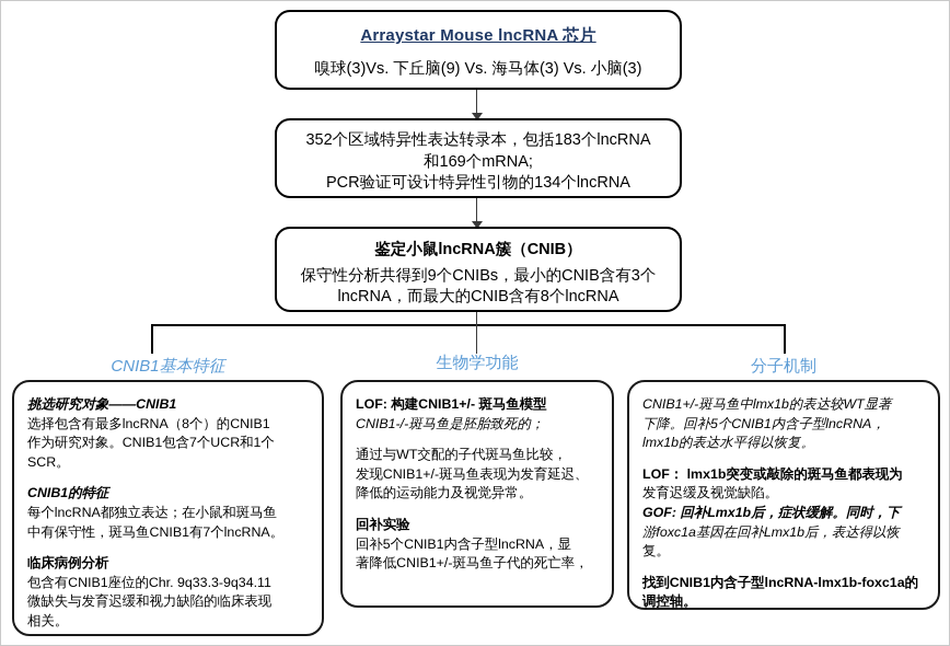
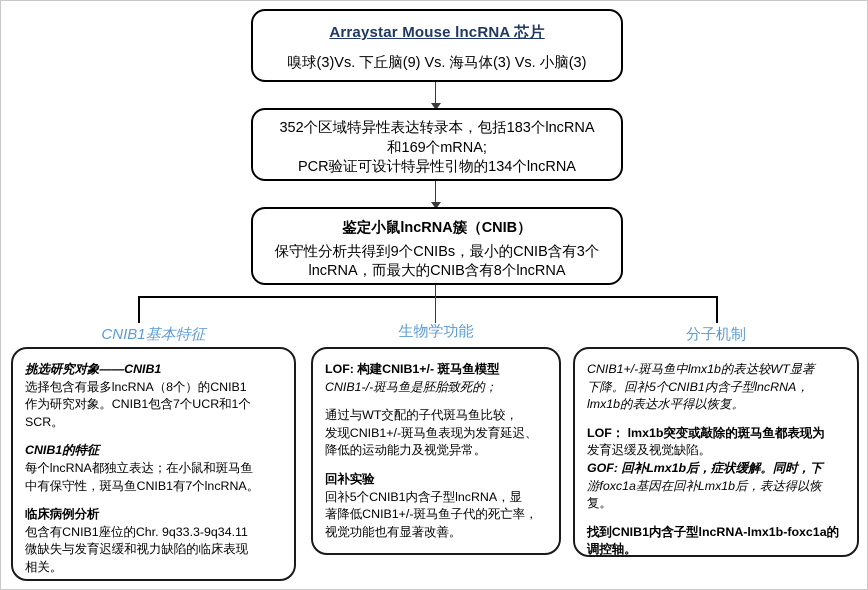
  Arraystar Mouse lncRNA 芯片
  嗅球(3)Vs. 下丘脑(9) Vs. 海马体(3) Vs. 小脑(3)
  352个区域特异性表达转录本，包括183个lncRNA
  和169个mRNA;
  PCR验证可设计特异性引物的134个lncRNA
  鉴定小鼠lncRNA簇（CNIB）
  保守性分析共得到9个CNIBs，最小的CNIB含有3个
  lncRNA，而最大的CNIB含有8个lncRNA
  CNIB1基本特征
  生物学功能
  分子机制
  挑选研究对象——CNIB1
  选择包含有最多lncRNA（8个）的CNIB1
  作为研究对象。CNIB1包含7个UCR和1个
  SCR。
  CNIB1的特征
  每个lncRNA都独立表达；在小鼠和斑马鱼
  中有保守性，斑马鱼CNIB1有7个lncRNA。
  临床病例分析
  包含有CNIB1座位的Chr. 9q33.3-9q34.11
  微缺失与发育迟缓和视力缺陷的临床表现
  相关。
  LOF: 构建CNIB1+/- 斑马鱼模型
  CNIB1-/-斑马鱼是胚胎致死的；
  通过与WT交配的子代斑马鱼比较，
  发现CNIB1+/-斑马鱼表现为发育延迟、
  降低的运动能力及视觉异常。
  回补实验
  回补5个CNIB1内含子型lncRNA，显
  著降低CNIB1+/-斑马鱼子代的死亡率，
+ 视觉功能也有显著改善。
  CNIB1+/-斑马鱼中lmx1b的表达较WT显著
  下降。回补5个CNIB1内含子型lncRNA，
  lmx1b的表达水平得以恢复。
  LOF： lmx1b突变或敲除的斑马鱼都表现为
  发育迟缓及视觉缺陷。
  GOF: 回补Lmx1b后，症状缓解。同时，下
  游foxc1a基因在回补Lmx1b后，表达得以恢
  复。
  找到CNIB1内含子型lncRNA-lmx1b-foxc1a的调控轴。
